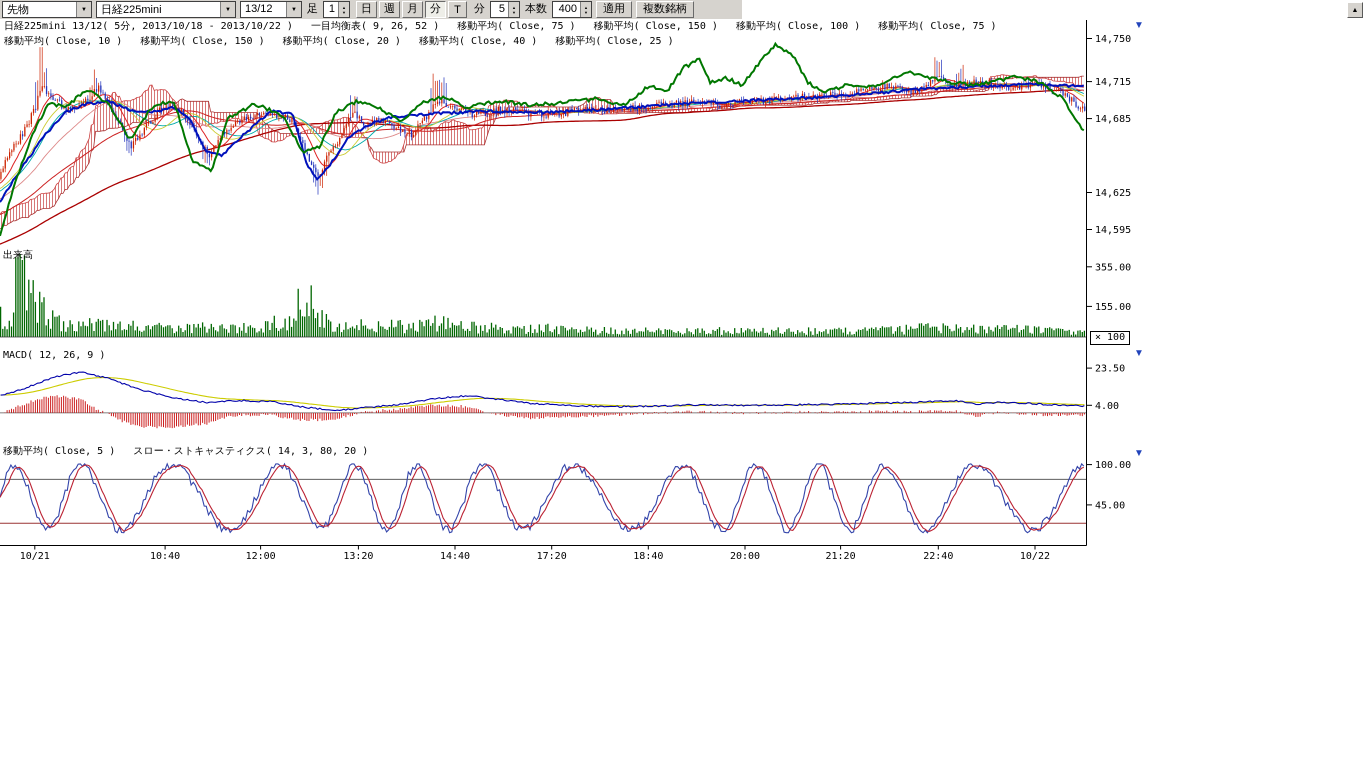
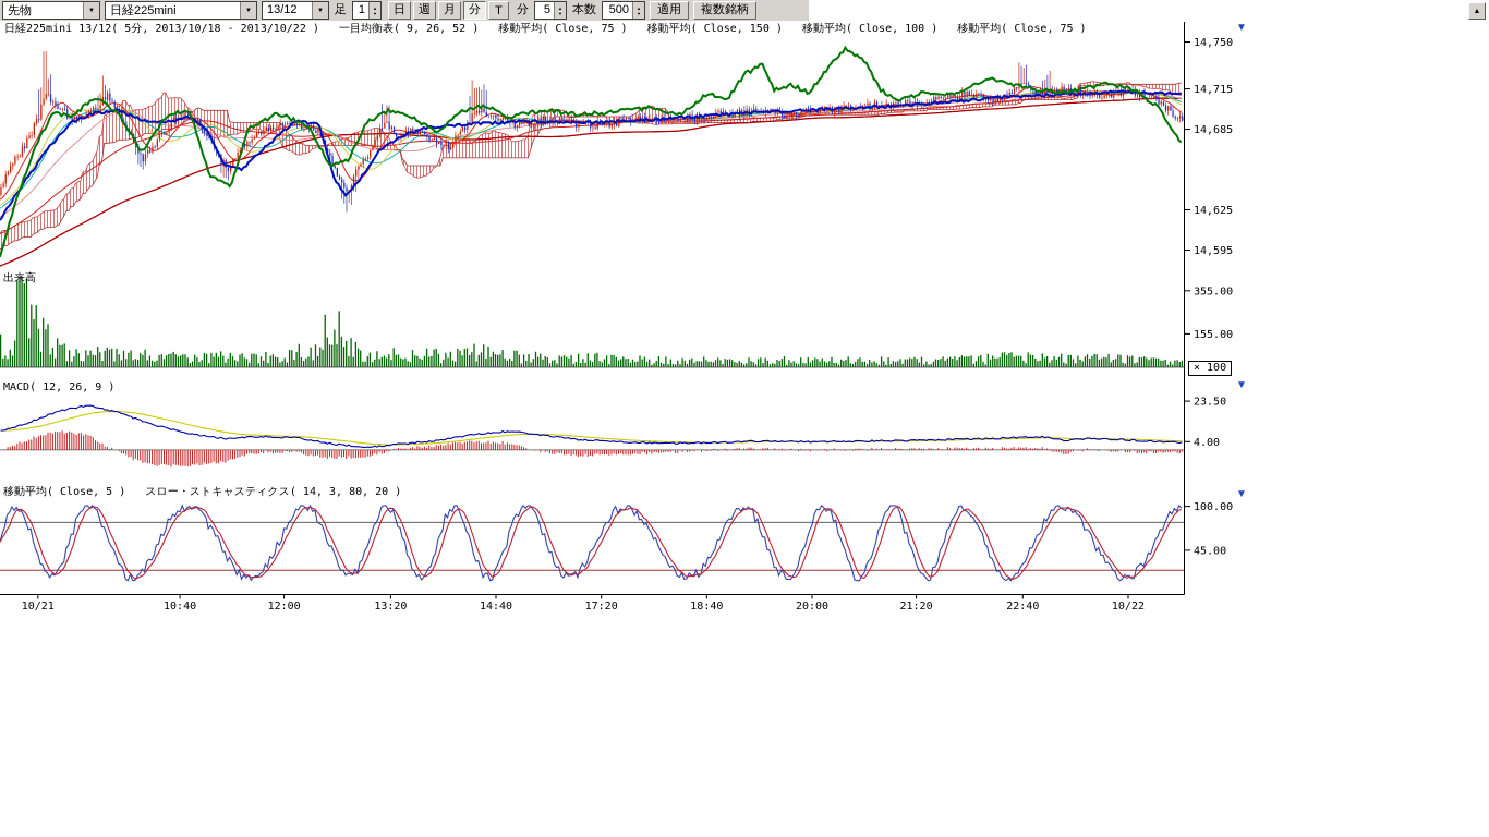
  先物
  日経225mini
  13/12
  足
  1
  日
  週
  月
  分
  T
  分
  5
  本数
- 400
+ 500
  適用
  複数銘柄
  10/21
  10:40
  12:00
  13:20
  14:40
  17:20
  18:40
  20:00
  21:20
  22:40
  10/22
  14,750
  14,715
  14,685
  14,625
  14,595
  355.00
  155.00
  23.50
  4.00
  100.00
  45.00
  日経225mini 13/12( 5分, 2013/10/18 - 2013/10/22 ) 一目均衡表( 9, 26, 52 ) 移動平均( Close, 75 ) 移動平均( Close, 150 ) 移動平均( Close, 100 ) 移動平均( Close, 75 )
- 移動平均( Close, 10 ) 移動平均( Close, 150 ) 移動平均( Close, 20 ) 移動平均( Close, 40 ) 移動平均( Close, 25 )
  出来高
  MACD( 12, 26, 9 )
  移動平均( Close, 5 ) スロー・ストキャスティクス( 14, 3, 80, 20 )
  × 100
  ▼
  ▼
  ▼
